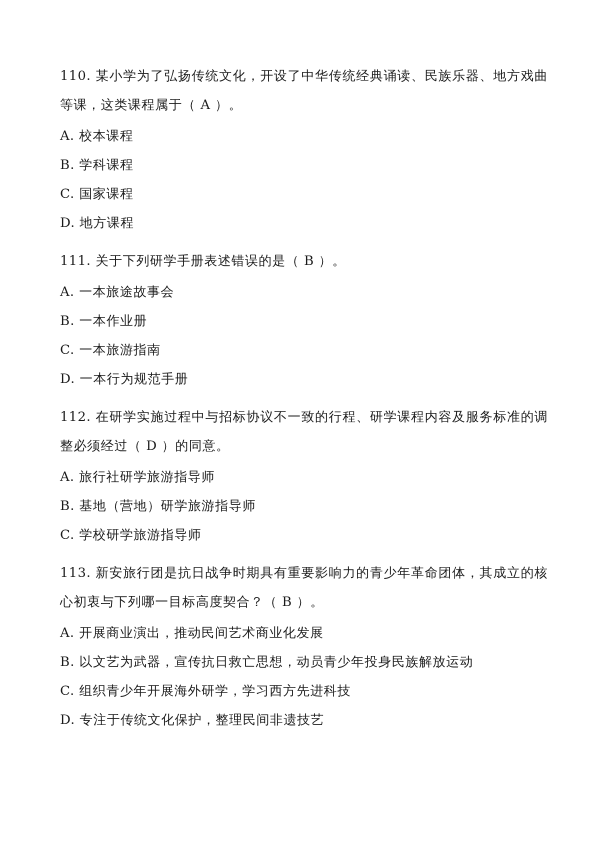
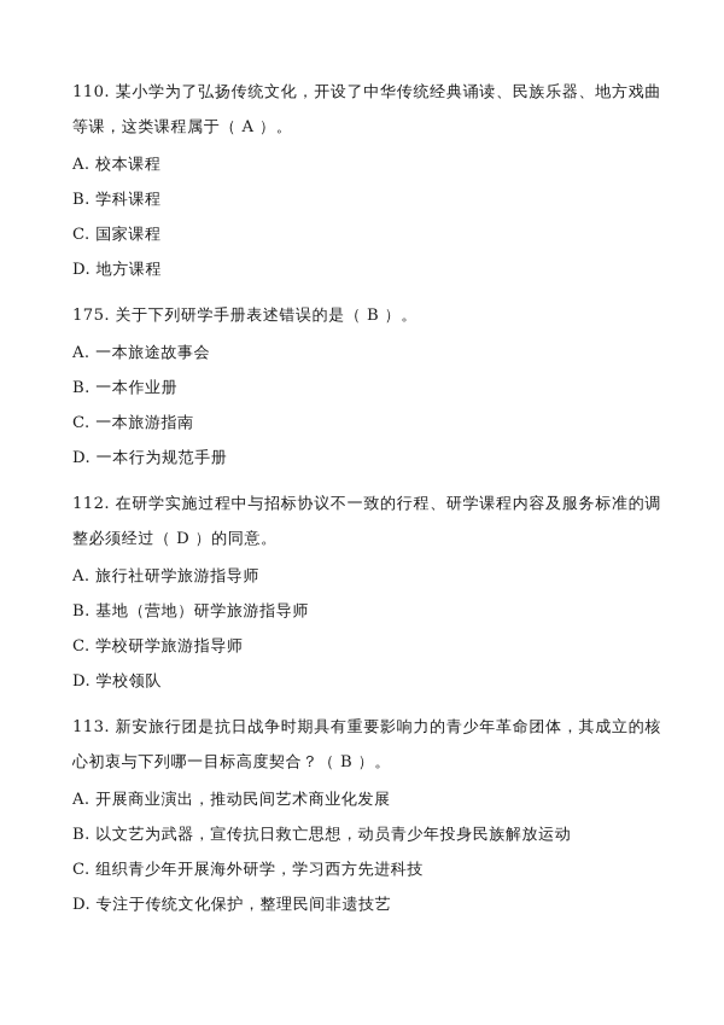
  110. 某小学为了弘扬传统文化，开设了中华传统经典诵读、民族乐器、地方戏曲等课，这类课程属于（ A ）。
  A. 校本课程
  B. 学科课程
  C. 国家课程
  D. 地方课程
- 111. 关于下列研学手册表述错误的是（ B ）。
+ 175. 关于下列研学手册表述错误的是（ B ）。
  A. 一本旅途故事会
  B. 一本作业册
  C. 一本旅游指南
  D. 一本行为规范手册
  112. 在研学实施过程中与招标协议不一致的行程、研学课程内容及服务标准的调整必须经过（ D ）的同意。
  A. 旅行社研学旅游指导师
  B. 基地（营地）研学旅游指导师
  C. 学校研学旅游指导师
+ D. 学校领队
  113. 新安旅行团是抗日战争时期具有重要影响力的青少年革命团体，其成立的核心初衷与下列哪一目标高度契合？（ B ）。
  A. 开展商业演出，推动民间艺术商业化发展
  B. 以文艺为武器，宣传抗日救亡思想，动员青少年投身民族解放运动
  C. 组织青少年开展海外研学，学习西方先进科技
  D. 专注于传统文化保护，整理民间非遗技艺
